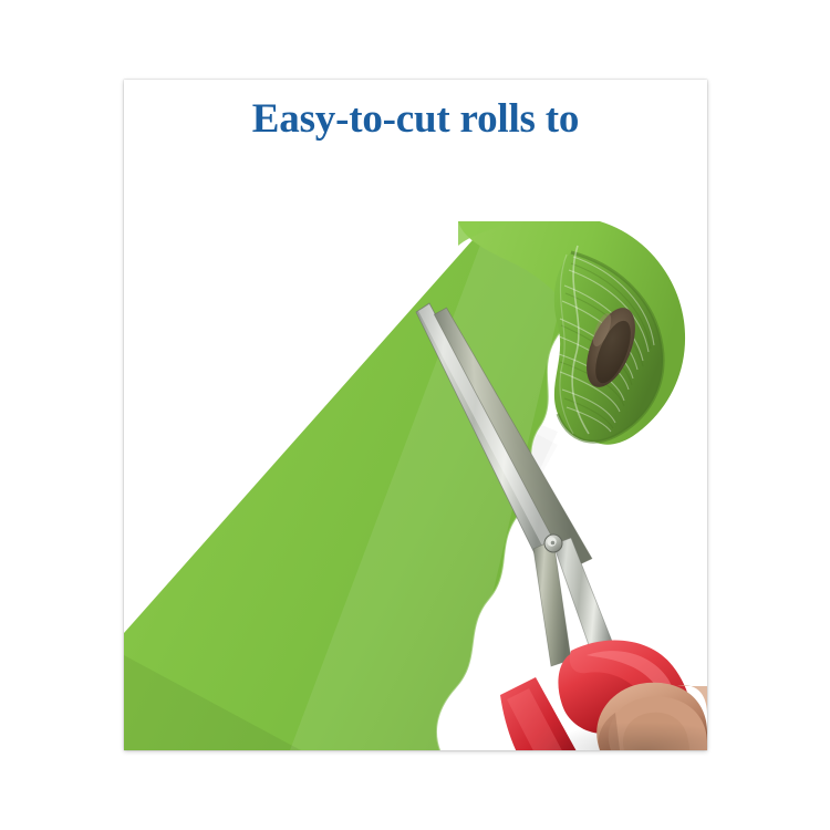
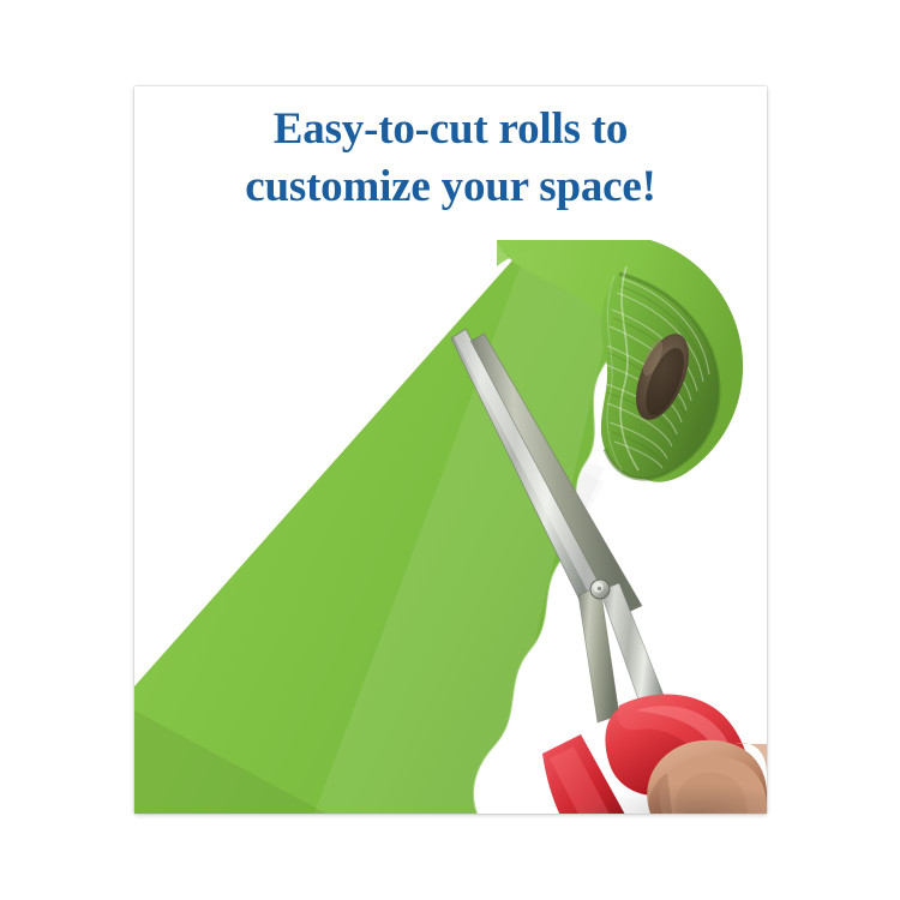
  Easy-to-cut rolls to
+ customize your space!
